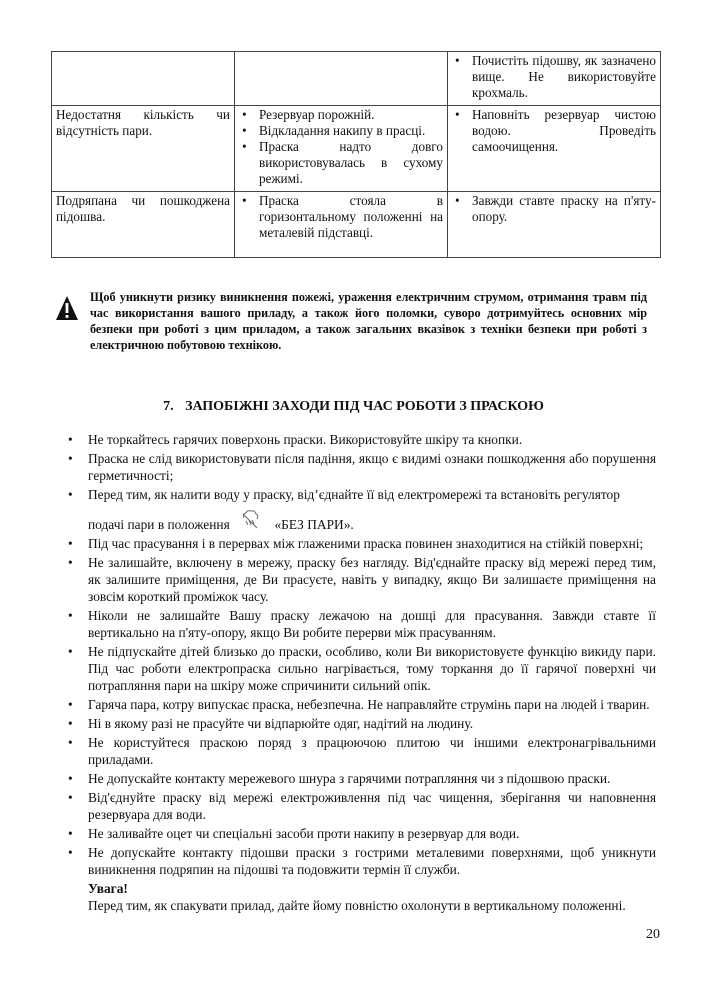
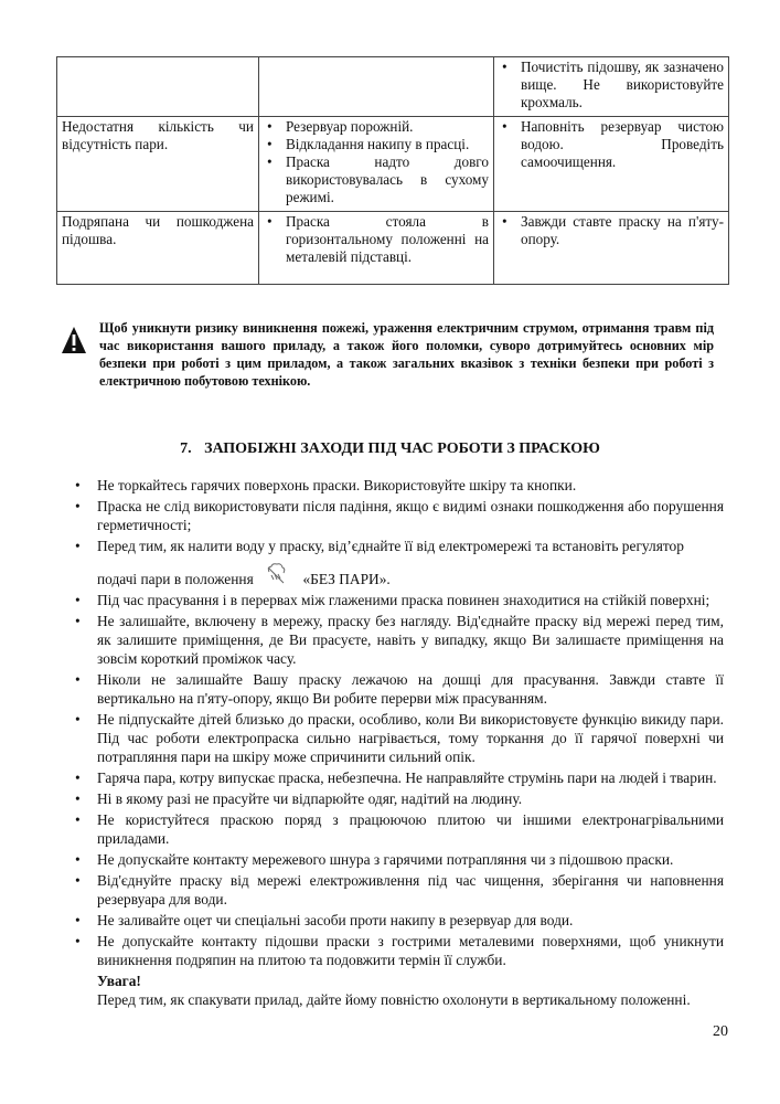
  		Почистіть підошву, як зазначено вище. Не використовуйте крохмаль.
  Недостатня кількість чи відсутність пари.	Резервуар порожній. Відкладання накипу в прасці. Праска надто довго використовувалась в сухому режимі.	Наповніть резервуар чистою водою. Проведіть самоочищення.
  Подряпана чи пошкоджена підошва.	Праска стояла в горизонтальному положенні на металевій підставці.	Завжди ставте праску на п'яту-опору.
  Щоб уникнути ризику виникнення пожежі, ураження електричним струмом, отримання травм під час використання вашого приладу, а також його поломки, суворо дотримуйтесь основних мір безпеки при роботі з цим приладом, а також загальних вказівок з техніки безпеки при роботі з електричною побутовою технікою.
  7. ЗАПОБІЖНІ ЗАХОДИ ПІД ЧАС РОБОТИ З ПРАСКОЮ
  Не торкайтесь гарячих поверхонь праски. Використовуйте шкіру та кнопки.
  Праска не слід використовувати після падіння, якщо є видимі ознаки пошкодження або порушення герметичності;
  Перед тим, як налити воду у праску, від’єднайте її від електромережі та встановіть регулятор
  подачі пари в положення «БЕЗ ПАРИ».
  Під час прасування і в перервах між глаженими праска повинен знаходитися на стійкій поверхні;
  Не залишайте, включену в мережу, праску без нагляду. Від'єднайте праску від мережі перед тим, як залишите приміщення, де Ви прасуєте, навіть у випадку, якщо Ви залишаєте приміщення на зовсім короткий проміжок часу.
  Ніколи не залишайте Вашу праску лежачою на дошці для прасування. Завжди ставте її вертикально на п'яту-опору, якщо Ви робите перерви між прасуванням.
  Не підпускайте дітей близько до праски, особливо, коли Ви використовуєте функцію викиду пари. Під час роботи електропраска сильно нагрівається, тому торкання до її гарячої поверхні чи потрапляння пари на шкіру може спричинити сильний опік.
  Гаряча пара, котру випускає праска, небезпечна. Не направляйте струмінь пари на людей і тварин.
  Ні в якому разі не прасуйте чи відпарюйте одяг, надітий на людину.
  Не користуйтеся праскою поряд з працюючою плитою чи іншими електронагрівальними приладами.
  Не допускайте контакту мережевого шнура з гарячими потрапляння чи з підошвою праски.
  Від'єднуйте праску від мережі електроживлення під час чищення, зберігання чи наповнення резервуара для води.
  Не заливайте оцет чи спеціальні засоби проти накипу в резервуар для води.
- Не допускайте контакту підошви праски з гострими металевими поверхнями, щоб уникнути виникнення подряпин на підошві та подовжити термін її служби.
+ Не допускайте контакту підошви праски з гострими металевими поверхнями, щоб уникнути виникнення подряпин на плитою та подовжити термін її служби.
  Увага!
  Перед тим, як спакувати прилад, дайте йому повністю охолонути в вертикальному положенні.
  20
